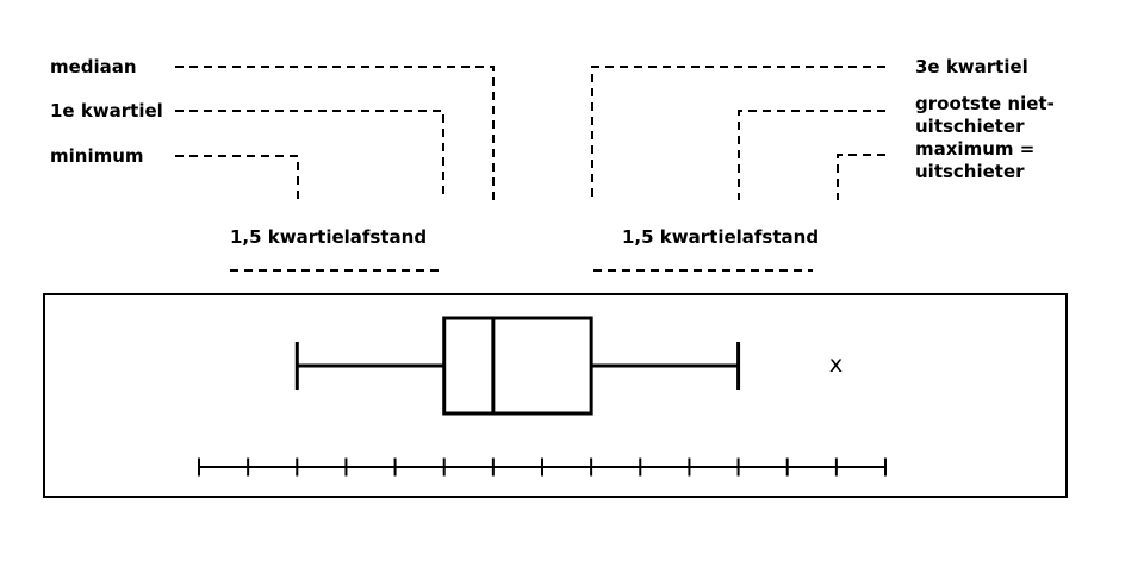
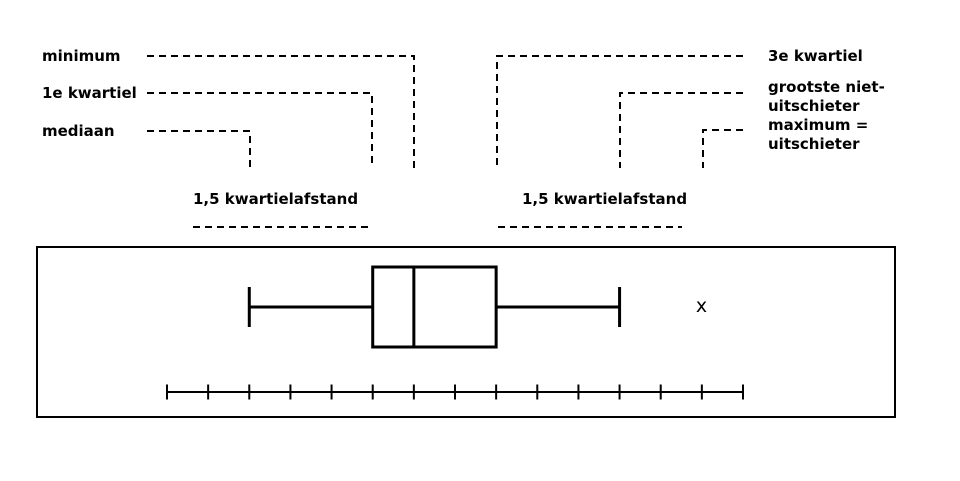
- mediaan
+ minimum
  1e kwartiel
- minimum
+ mediaan
  3e kwartiel
  grootste niet-
  uitschieter
  maximum =
  uitschieter
  1,5 kwartielafstand
  1,5 kwartielafstand
  x
